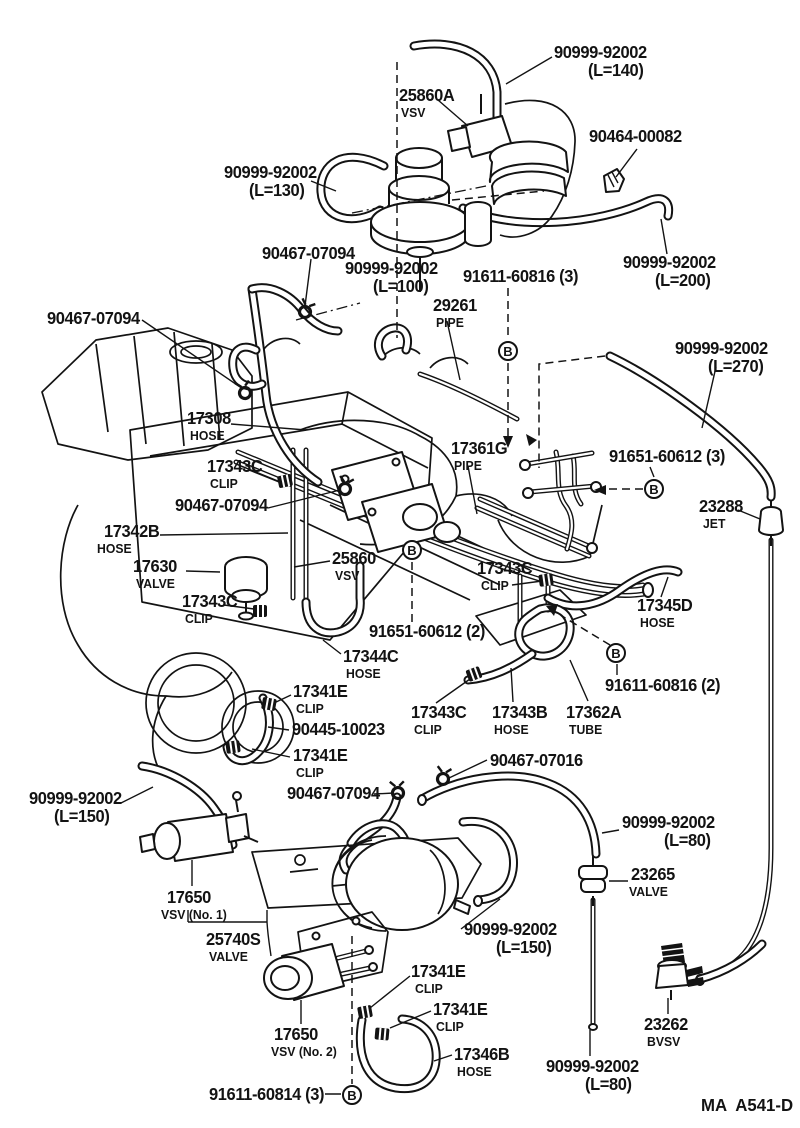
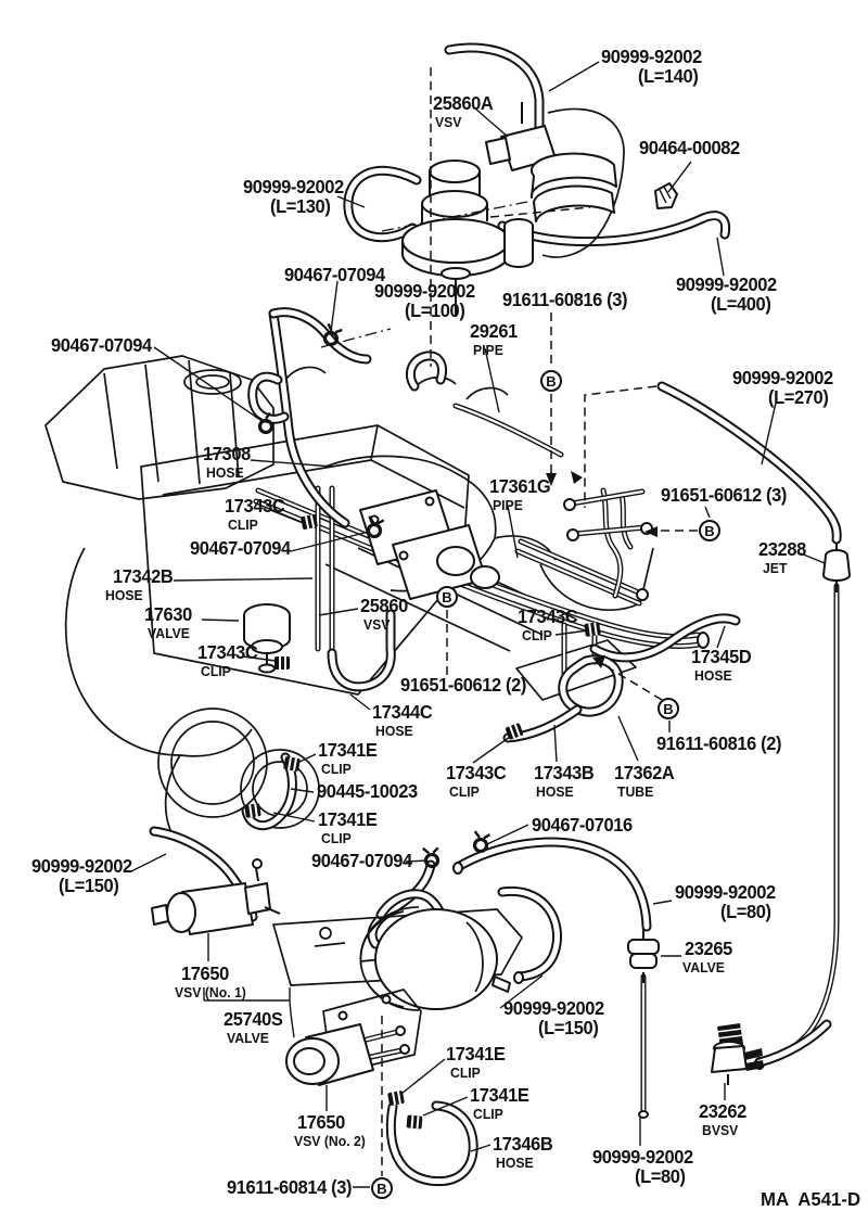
  90999-92002
  (L=140)
  25860A
  VSV
  90464-00082
  90999-92002
  (L=130)
  90467-07094
  90999-92002
  (L=100)
  91611-60816 (3)
  29261
  PIPE
  90999-92002
- (L=200)
+ (L=400)
  90999-92002
  (L=270)
  90467-07094
  17308
  HOSE
  17361G
  PIPE
  91651-60612 (3)
  17343C
  CLIP
  90467-07094
  23288
  JET
  17342B
  HOSE
  25860
  VSV
  17630
  VALVE
  17343C
  CLIP
  17343C
  CLIP
  17345D
  HOSE
  91651-60612 (2)
  17344C
  HOSE
  91611-60816 (2)
  17341E
  CLIP
  17343C
  CLIP
  17343B
  HOSE
  17362A
  TUBE
  90445-10023
  17341E
  CLIP
  90467-07016
  90999-92002
  (L=150)
  90467-07094
  90999-92002
  (L=80)
  23265
  VALVE
  17650
  VSV (No. 1)
  25740S
  VALVE
  90999-92002
  (L=150)
  17341E
  CLIP
  17341E
  CLIP
  17650
  VSV (No. 2)
  23262
  BVSV
  17346B
  HOSE
  90999-92002
  (L=80)
  91611-60814 (3)
  B
  B
  B
  B
  B
  MA A541-D
